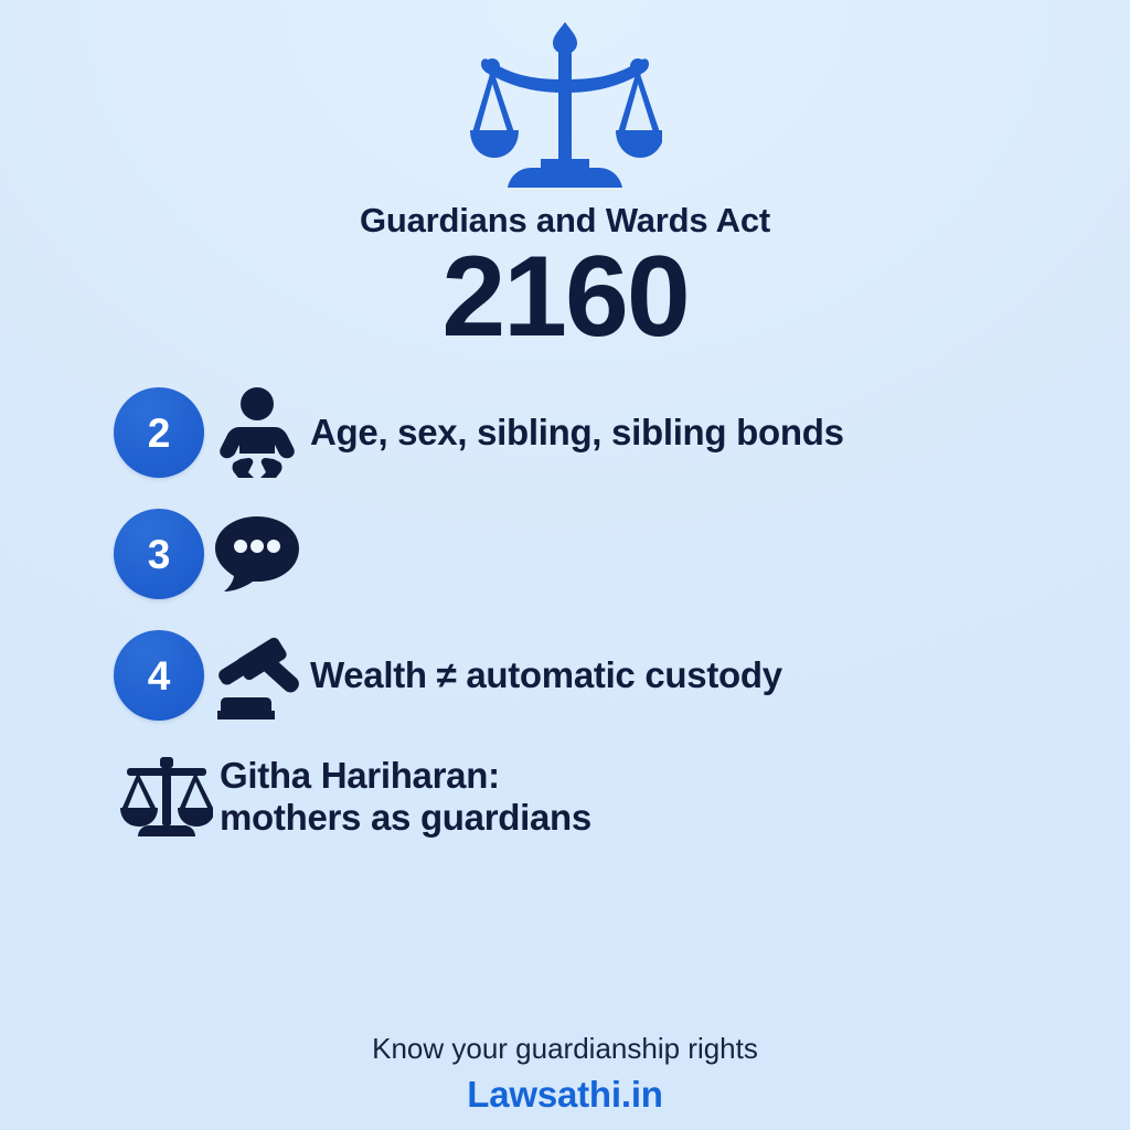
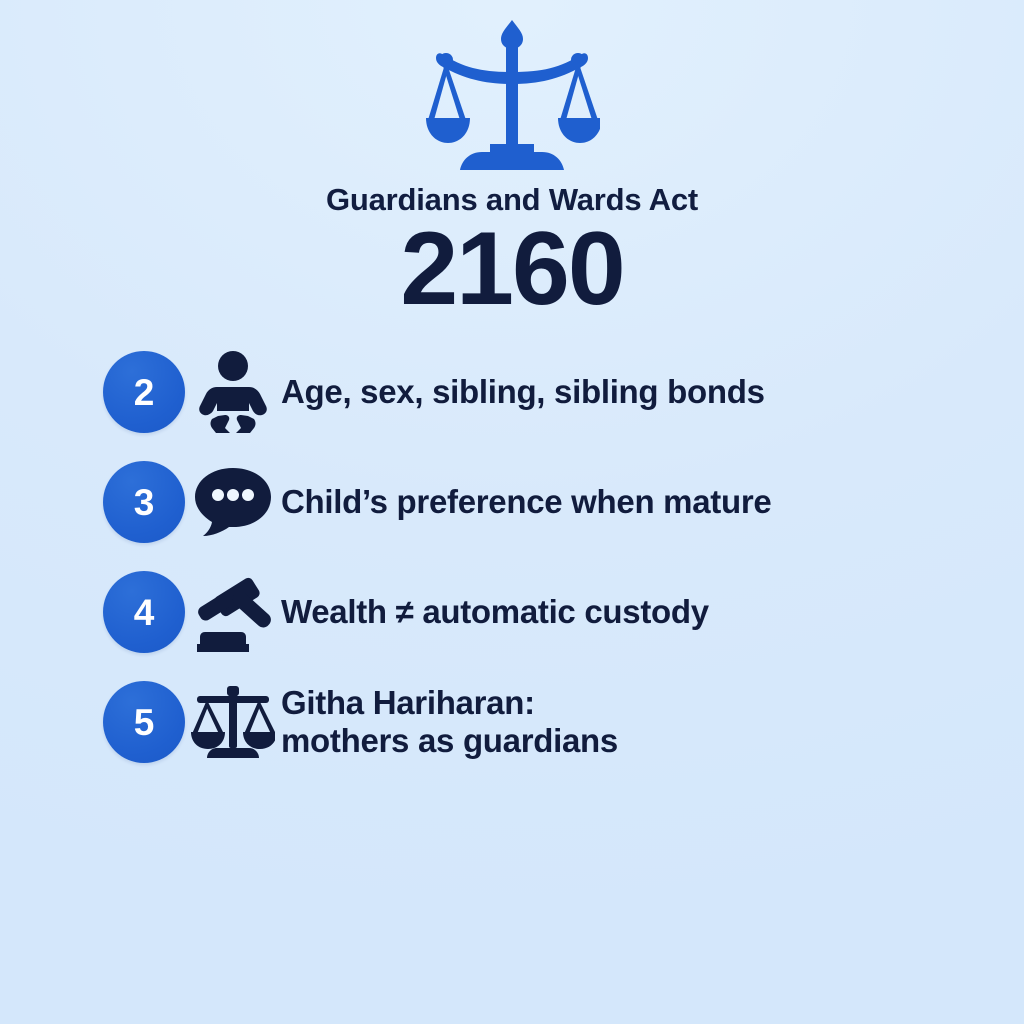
  Guardians and Wards Act
  2160
  2
  Age, sex, sibling, sibling bonds
  3
+ Child’s preference when mature
  4
  Wealth ≠ automatic custody
+ 5
  Githa Hariharan:
  mothers as guardians
- Know your guardianship rights
- Lawsathi.in
